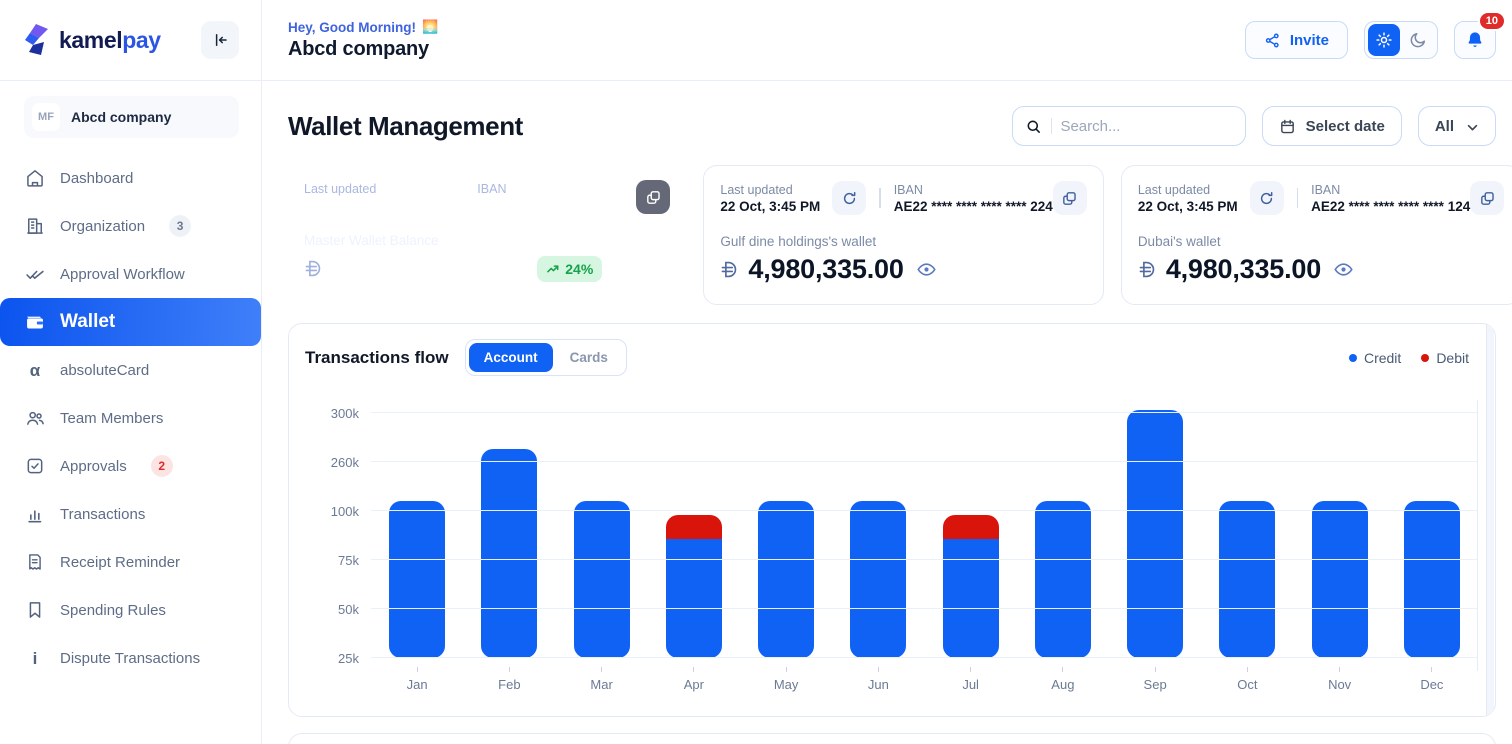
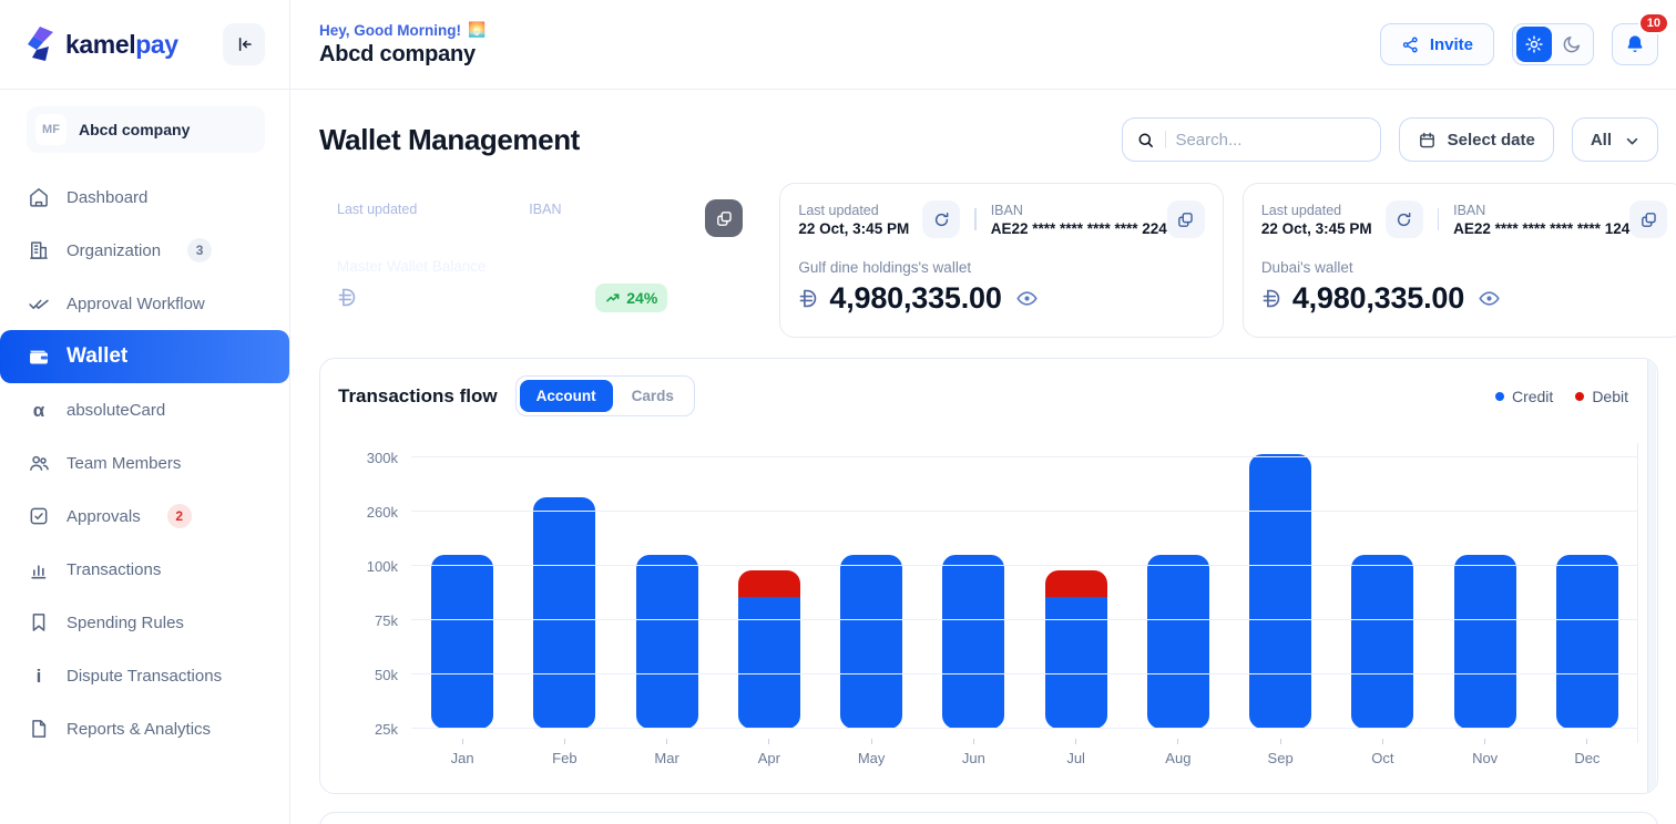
  kamelpay
  MF
  Abcd company
  Dashboard
  Organization
  3
  Approval Workflow
  Wallet
  α
  absoluteCard
  Team Members
  Approvals
  2
  Transactions
- Receipt Reminder
  Spending Rules
  i
  Dispute Transactions
+ Reports & Analytics
  Hey, Good Morning!
  🌅
  Abcd company
  Invite
  10
  Wallet Management
  Search...
  Select date
  All
  Last updated
  IBAN
  AE22 **** **** **** **** 345
  24%
  Last updated
  22 Oct, 3:45 PM
  IBAN
  AE22 **** **** **** **** 224
  Gulf dine holdings's wallet
  4,980,335.00
  Last updated
  22 Oct, 3:45 PM
  IBAN
  AE22 **** **** **** **** 124
  Dubai's wallet
  4,980,335.00
  Transactions flow
  Account
  Cards
  Credit
  Debit
  25k
  50k
  75k
  100k
  260k
  300k
  Jan
  Feb
  Mar
  Apr
  May
  Jun
  Jul
  Aug
  Sep
  Oct
  Nov
  Dec
